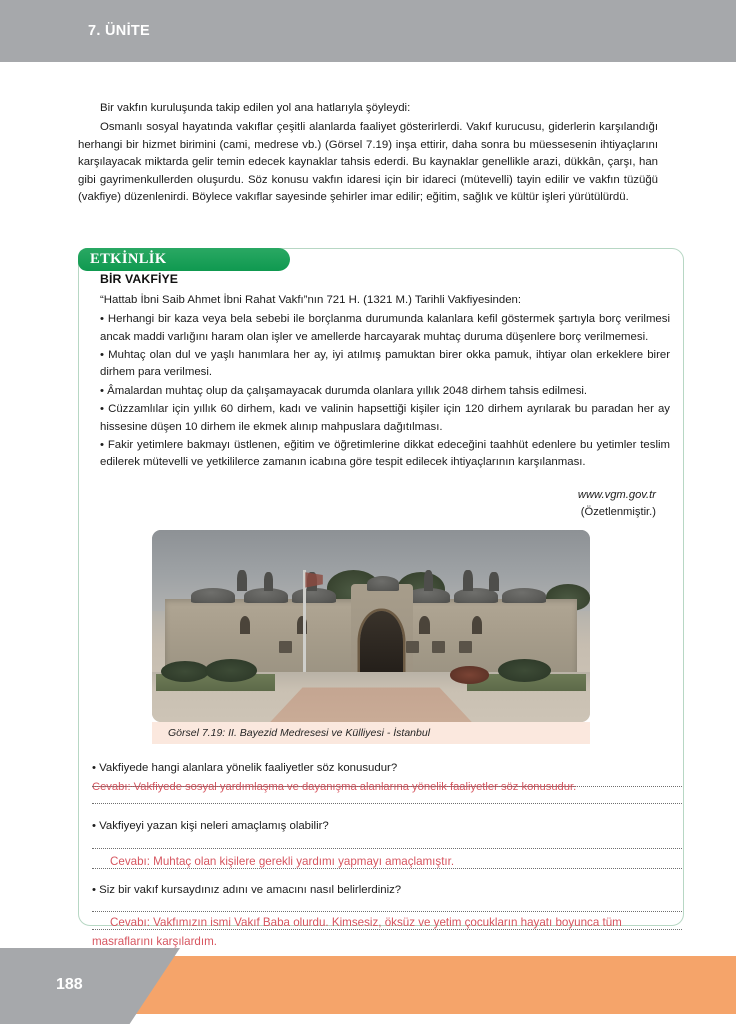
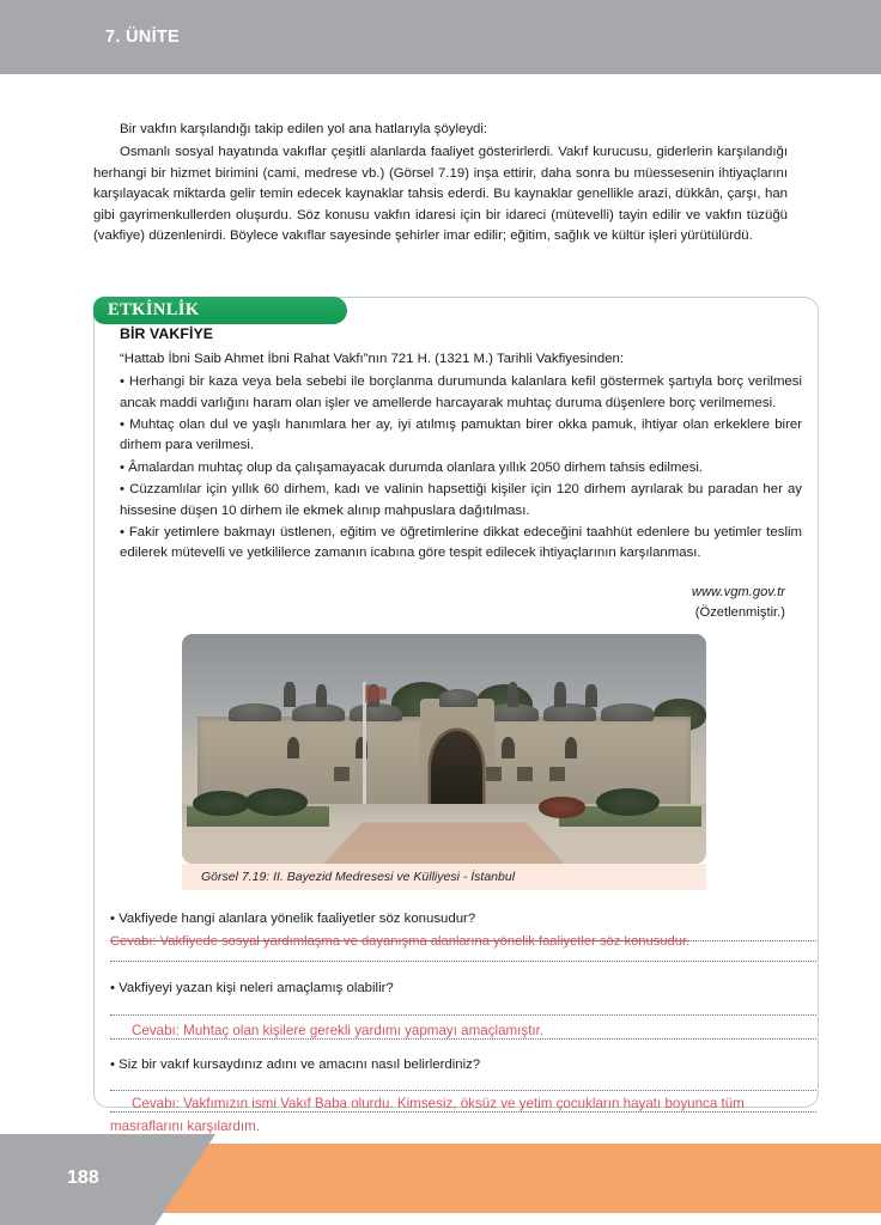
  7. ÜNİTE
- Bir vakfın kuruluşunda takip edilen yol ana hatlarıyla şöyleydi:
+ Bir vakfın karşılandığı takip edilen yol ana hatlarıyla şöyleydi:
  Osmanlı sosyal hayatında vakıflar çeşitli alanlarda faaliyet gösterirlerdi. Vakıf kurucusu, giderlerin karşılandığı herhangi bir hizmet birimini (cami, medrese vb.) (Görsel 7.19) inşa ettirir, daha sonra bu müessesenin ihtiyaçlarını karşılayacak miktarda gelir temin edecek kaynaklar tahsis ederdi. Bu kaynaklar genellikle arazi, dükkân, çarşı, han gibi gayrimenkullerden oluşurdu. Söz konusu vakfın idaresi için bir idareci (mütevelli) tayin edilir ve vakfın tüzüğü (vakfiye) düzenlenirdi. Böylece vakıflar sayesinde şehirler imar edilir; eğitim, sağlık ve kültür işleri yürütülürdü.
  ETKİNLİK
  BİR VAKFİYE
  “Hattab İbni Saib Ahmet İbni Rahat Vakfı”nın 721 H. (1321 M.) Tarihli Vakfiyesinden:
  • Herhangi bir kaza veya bela sebebi ile borçlanma durumunda kalanlara kefil göstermek şartıyla borç verilmesi ancak maddi varlığını haram olan işler ve amellerde harcayarak muhtaç duruma düşenlere borç verilmemesi.
  • Muhtaç olan dul ve yaşlı hanımlara her ay, iyi atılmış pamuktan birer okka pamuk, ihtiyar olan erkeklere birer dirhem para verilmesi.
- • Âmalardan muhtaç olup da çalışamayacak durumda olanlara yıllık 2048 dirhem tahsis edilmesi.
+ • Âmalardan muhtaç olup da çalışamayacak durumda olanlara yıllık 2050 dirhem tahsis edilmesi.
  • Cüzzamlılar için yıllık 60 dirhem, kadı ve valinin hapsettiği kişiler için 120 dirhem ayrılarak bu paradan her ay hissesine düşen 10 dirhem ile ekmek alınıp mahpuslara dağıtılması.
  • Fakir yetimlere bakmayı üstlenen, eğitim ve öğretimlerine dikkat edeceğini taahhüt edenlere bu yetimler teslim edilerek mütevelli ve yetkililerce zamanın icabına göre tespit edilecek ihtiyaçlarının karşılanması.
  www.vgm.gov.tr
  (Özetlenmiştir.)
  Görsel 7.19: II. Bayezid Medresesi ve Külliyesi - İstanbul
  • Vakfiyede hangi alanlara yönelik faaliyetler söz konusudur?
  Cevabı: Vakfiyede sosyal yardımlaşma ve dayanışma alanlarına yönelik faaliyetler söz konusudur.
  • Vakfiyeyi yazan kişi neleri amaçlamış olabilir?
  Cevabı: Muhtaç olan kişilere gerekli yardımı yapmayı amaçlamıştır.
  • Siz bir vakıf kursaydınız adını ve amacını nasıl belirlerdiniz?
  Cevabı: Vakfımızın ismi Vakıf Baba olurdu. Kimsesiz, öksüz ve yetim çocukların hayatı boyunca tüm
  masraflarını karşılardım.
  188
